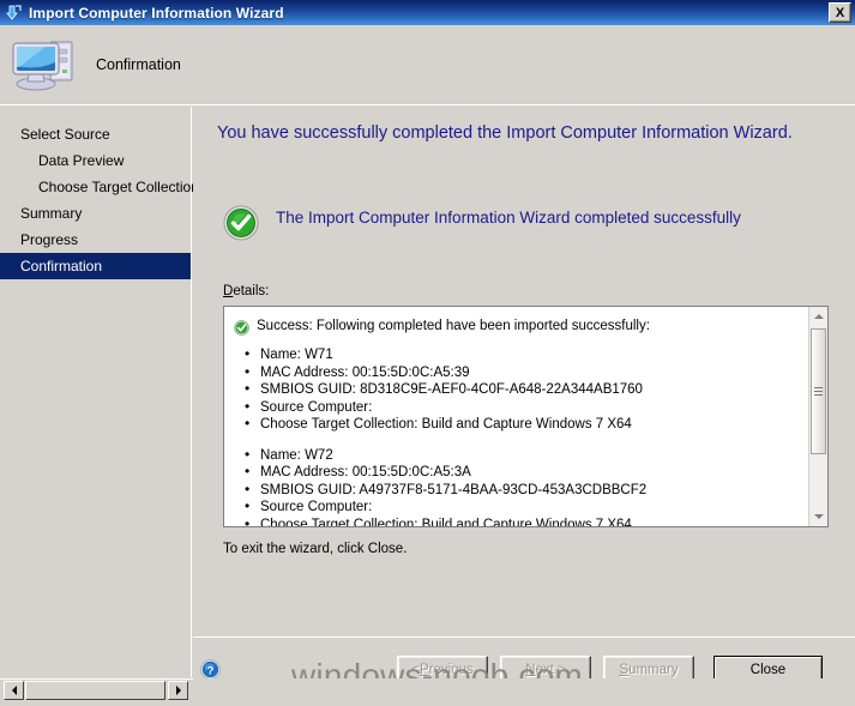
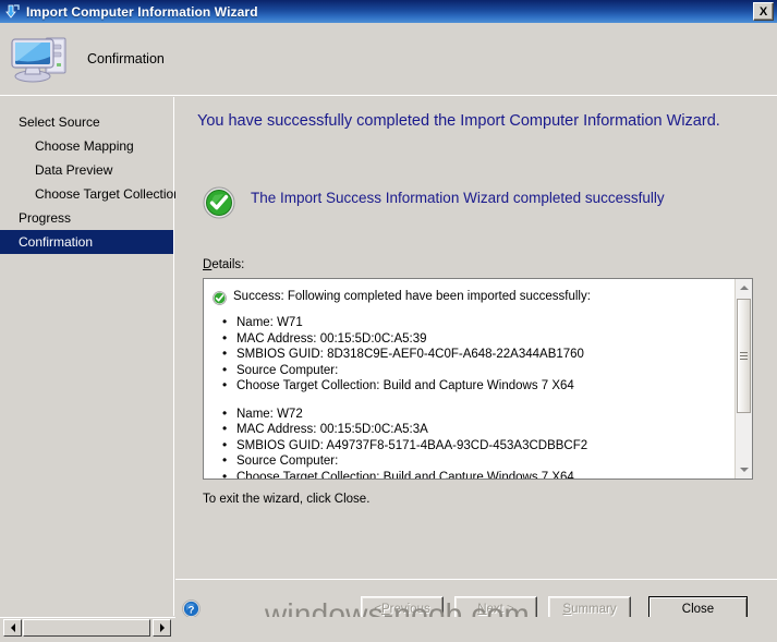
  Import Computer Information Wizard
  X
  Confirmation
  Select Source
+ Choose Mapping
  Data Preview
  Choose Target Collectio
- Summary
  Progress
  Confirmation
  You have successfully completed the Import Computer Information Wizard.
- The Import Computer Information Wizard completed successfully
+ The Import Success Information Wizard completed successfully
  Details:
  Success: Following completed have been imported successfully:
  Name: W71
  MAC Address: 00:15:5D:0C:A5:39
  SMBIOS GUID: 8D318C9E-AEF0-4C0F-A648-22A344AB1760
  Source Computer:
  Choose Target Collection: Build and Capture Windows 7 X64
  Name: W72
  MAC Address: 00:15:5D:0C:A5:3A
  SMBIOS GUID: A49737F8-5171-4BAA-93CD-453A3CDBBCF2
  Source Computer:
  Choose Target Collection: Build and Capture Windows 7 X64
  To exit the wizard, click Close.
  ?
  <
  P
  revious
  N
  ext >
  S
  ummary
  Close
  windows-noob.com
